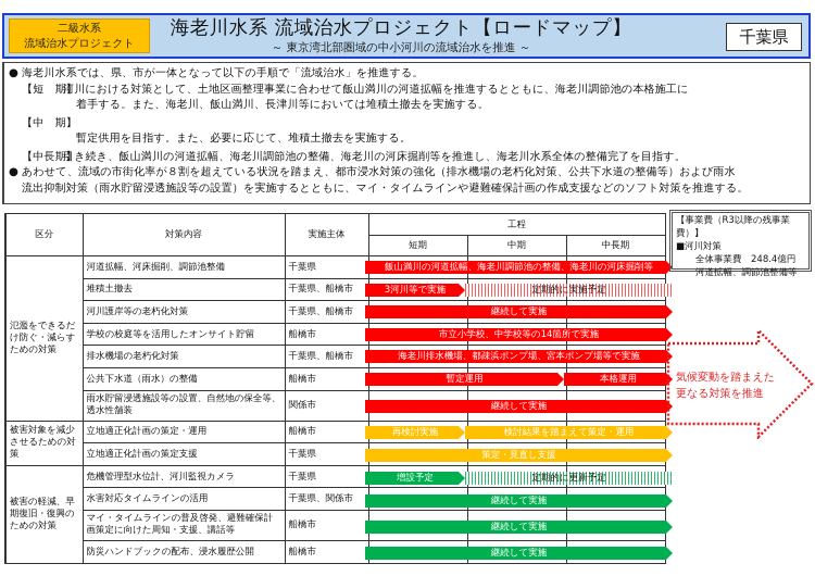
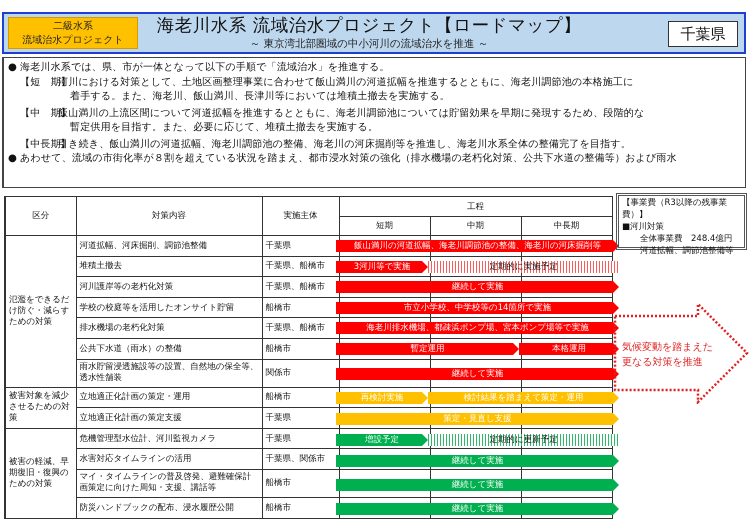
  二級水系
  流域治水プロジェクト
  海老川水系 流域治水プロジェクト【ロードマップ】
  ～ 東京湾北部圏域の中小河川の流域治水を推進 ～
  千葉県
  ●
  海老川水系では、県、市が一体となって以下の手順で「流域治水」を推進する。
  【短 期】
  河川における対策として、土地区画整理事業に合わせて飯山満川の河道拡幅を推進するとともに、海老川調節池の本格施工に
  着手する。また、海老川、飯山満川、長津川等においては堆積土撤去を実施する。
  【中 期】
+ 飯山満川の上流区間について河道拡幅を推進するとともに、海老川調節池については貯留効果を早期に発現するため、段階的な
  暫定供用を目指す。また、必要に応じて、堆積土撤去を実施する。
  【中長期】
  引き続き、飯山満川の河道拡幅、海老川調節池の整備、海老川の河床掘削等を推進し、海老川水系全体の整備完了を目指す。
  ●
  あわせて、流域の市街化率が８割を超えている状況を踏まえ、都市浸水対策の強化（排水機場の老朽化対策、公共下水道の整備等）および雨水
- 流出抑制対策（雨水貯留浸透施設等の設置）を実施するとともに、マイ・タイムラインや避難確保計画の作成支援などのソフト対策を推進する。
  区分	対策内容	実施主体	工程
  短期	中期	中長期
  氾濫をできるだけ防ぐ・減らすための対策	河道拡幅、河床掘削、調節池整備	千葉県
  堆積土撤去	千葉県、船橋市
  河川護岸等の老朽化対策	千葉県、船橋市
  学校の校庭等を活用したオンサイト貯留	船橋市
  排水機場の老朽化対策	千葉県、船橋市
  公共下水道（雨水）の整備	船橋市
  雨水貯留浸透施設等の設置、自然地の保全等、透水性舗装	関係市
  被害対象を減少させるための対策	立地適正化計画の策定・運用	船橋市
  立地適正化計画の策定支援	千葉県
  被害の軽減、早期復旧・復興のための対策	危機管理型水位計、河川監視カメラ	千葉県
  水害対応タイムラインの活用	千葉県、関係市
  マイ・タイムラインの普及啓発、避難確保計画策定に向けた周知・支援、講話等	船橋市
  防災ハンドブックの配布、浸水履歴公開	船橋市
  飯山満川の河道拡幅、海老川調節池の整備、海老川の河床掘削等
  3河川等で実施
  定期的に実施予定
  継続して実施
  市立小学校、中学校等の14箇所で実施
  海老川排水機場、都疎浜ポンプ場、宮本ポンプ場等で実施
  暫定運用
  本格運用
  継続して実施
  再検討実施
  検討結果を踏まえて策定・運用
  策定・見直し支援
  増設予定
  定期的に更新予定
  継続して実施
  継続して実施
  継続して実施
  【事業費（R3以降の残事業費）】
  ■河川対策
  全体事業費 248.4億円
  河道拡幅、調節池整備等
  気候変動を踏まえた
  更なる対策を推進
